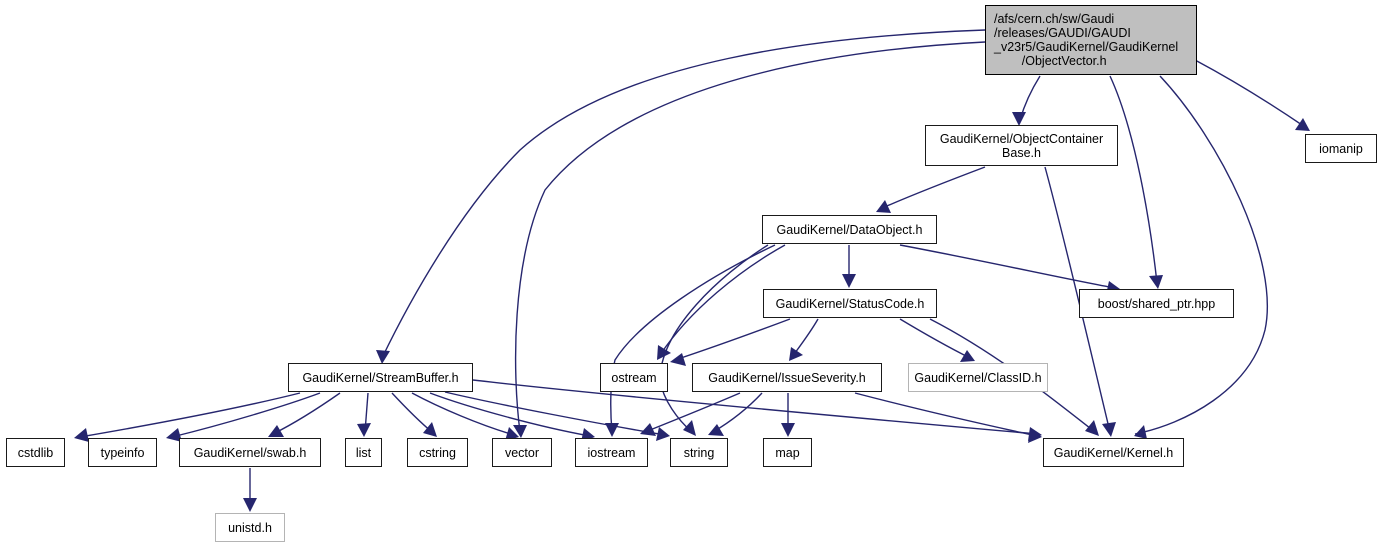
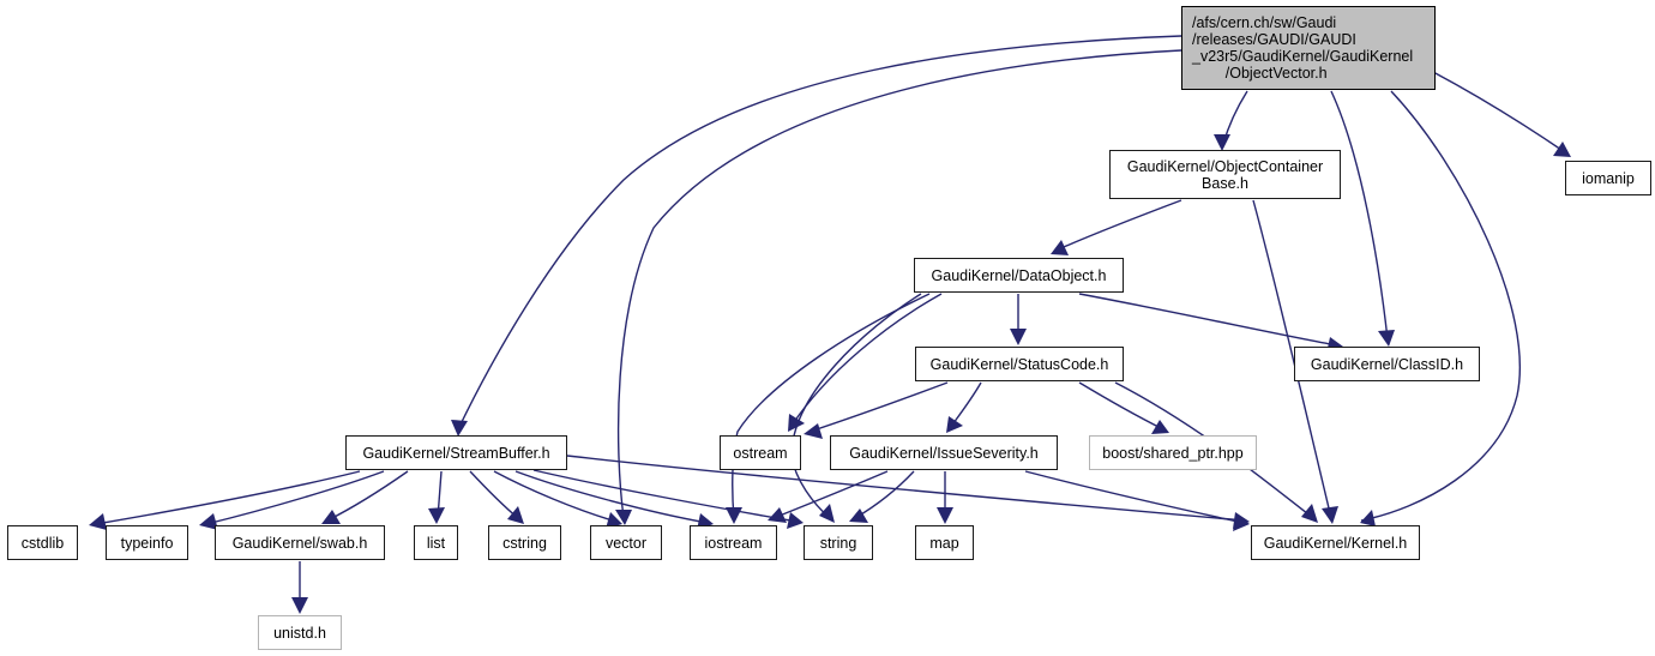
  /afs/cern.ch/sw/Gaudi
  /releases/GAUDI/GAUDI
  _v23r5/GaudiKernel/GaudiKernel
  /ObjectVector.h
  GaudiKernel/ObjectContainer
  Base.h
  iomanip
  GaudiKernel/DataObject.h
- boost/shared_ptr.hpp
+ GaudiKernel/ClassID.h
  GaudiKernel/StatusCode.h
  GaudiKernel/StreamBuffer.h
  ostream
  GaudiKernel/IssueSeverity.h
- GaudiKernel/ClassID.h
+ boost/shared_ptr.hpp
  cstdlib
  typeinfo
  GaudiKernel/swab.h
  list
  cstring
  vector
  iostream
  string
  map
  GaudiKernel/Kernel.h
  unistd.h
